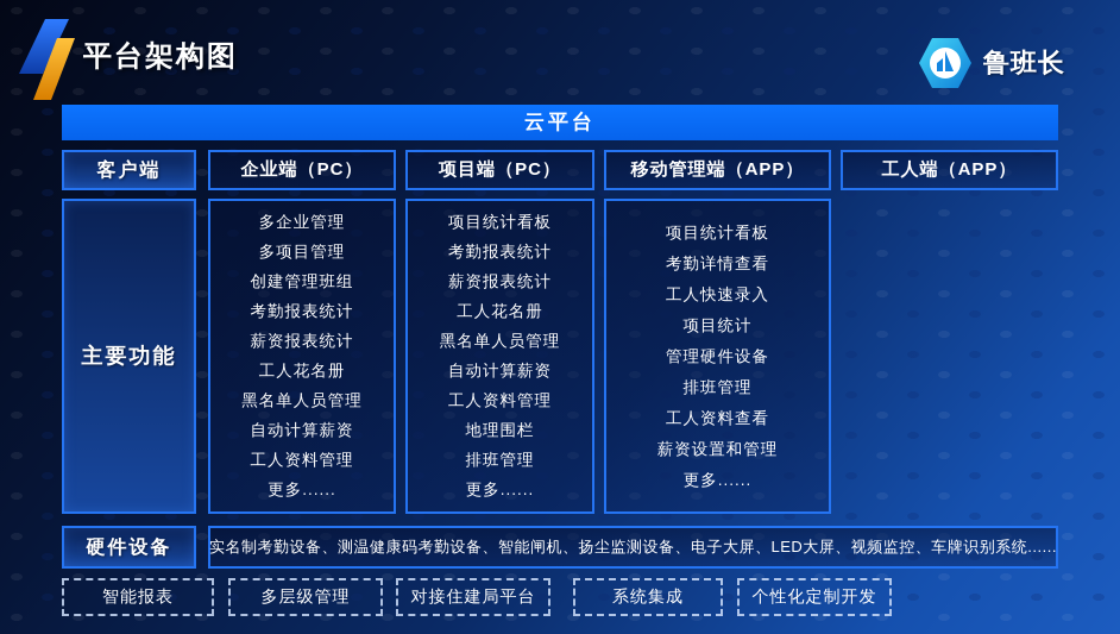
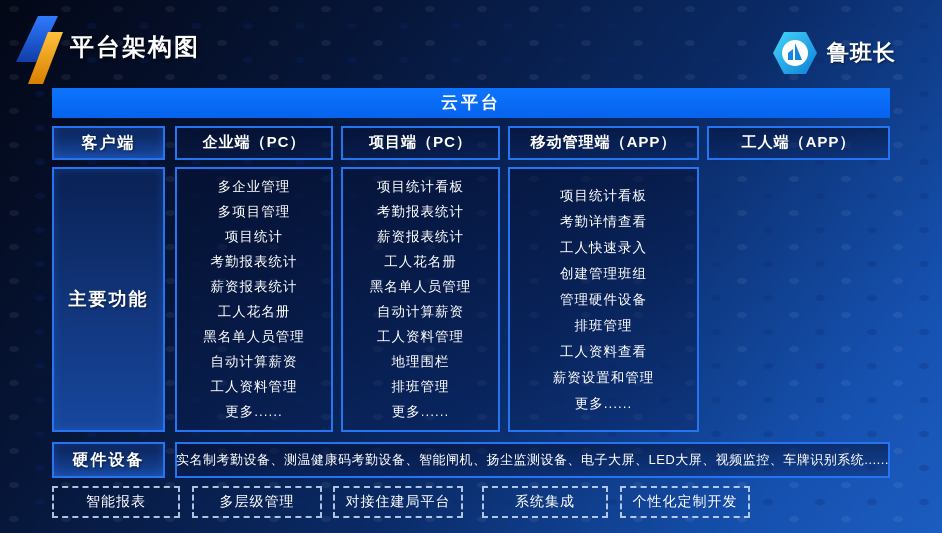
  平台架构图
  鲁班长
  云平台
  客户端
  企业端（PC）
  项目端（PC）
  移动管理端（APP）
  工人端（APP）
  主要功能
  多企业管理
  多项目管理
- 创建管理班组
+ 项目统计
  考勤报表统计
  薪资报表统计
  工人花名册
  黑名单人员管理
  自动计算薪资
  工人资料管理
  更多......
  项目统计看板
  考勤报表统计
  薪资报表统计
  工人花名册
  黑名单人员管理
  自动计算薪资
  工人资料管理
  地理围栏
  排班管理
  更多......
  项目统计看板
  考勤详情查看
  工人快速录入
- 项目统计
+ 创建管理班组
  管理硬件设备
  排班管理
  工人资料查看
  薪资设置和管理
  更多......
  硬件设备
  实名制考勤设备、测温健康码考勤设备、智能闸机、扬尘监测设备、电子大屏、LED大屏、视频监控、车牌识别系统......
  智能报表
  多层级管理
  对接住建局平台
  系统集成
  个性化定制开发
